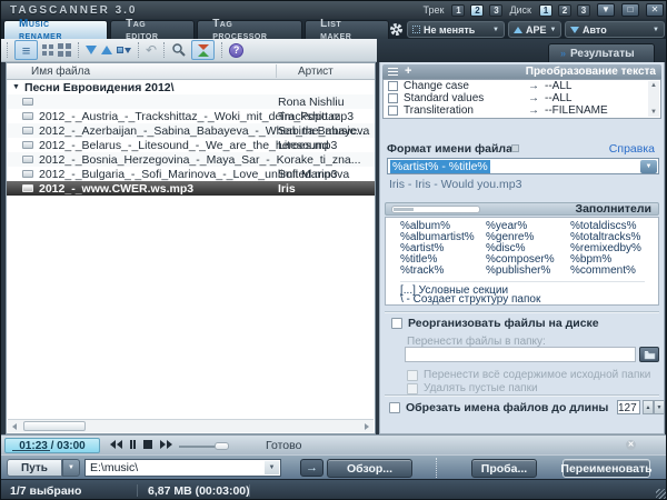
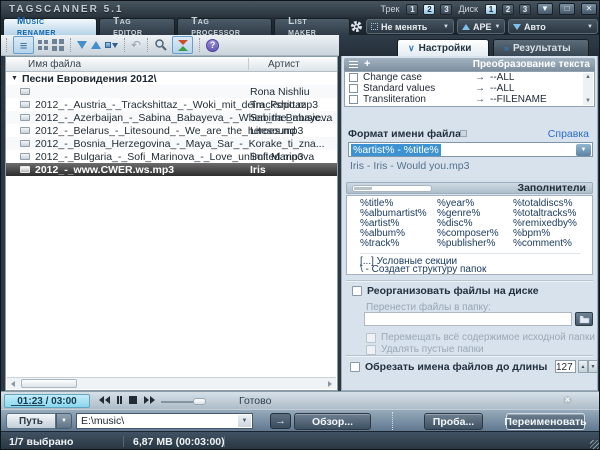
- TAGSCANNER 3.0
+ TAGSCANNER 5.1
  Трек
  1
  2
  3
  Диск
  1
  2
  3
  ▼
  □
  ✕
  Music renamer
  Tag editor
  Tag processor
  List maker
  Не менять
  APE
  Авто
  ≡
  ↶
  ?
+ ∨
+ Настройки
  »
  Результаты
  Имя файла
  Артист
  Песни Евровидения 2012\
  Rona Nishliu
  2012_-_Austria_-_Trackshittaz_-_Woki_mit_deim_Popo.mp3
  Trackshittaz
  2012_-_Azerbaijan_-_Sabina_Babayeva_-_When_the_music...
  Sabina Babayeva
  2012_-_Belarus_-_Litesound_-_We_are_the_heroes.mp3
  Litesound
  2012_-_Bosnia_Herzegovina_-_Maya_Sar_-_Korake_ti_zna...
  2012_-_Bulgaria_-_Sofi_Marinova_-_Love_unlimited.mp3
  Sofi Marinova
  2012_-_www.CWER.ws.mp3
  Iris
  +
  Преобразование текста
  Change case
  →
  --ALL
  Standard values
  →
  --ALL
  Transliteration
  →
  --FILENAME
  Формат имени файла
  Справка
  %artist% - %title%
  Iris - Iris - Would you.mp3
  Заполнители
- %album%
+ %title%
  %albumartist%
  %artist%
- %title%
+ %album%
  %track%
  %year%
  %genre%
  %disc%
  %composer%
  %publisher%
  %totaldiscs%
  %totaltracks%
  %remixedby%
  %bpm%
  %comment%
  [...] Условные секции
  \ - Создает структуру папок
  Реорганизовать файлы на диске
  Перенести файлы в папку:
- Перенести всё содержимое исходной папки
+ Перемещать всё содержимое исходной папки
  Удалять пустые папки
  Обрезать имена файлов до длины
  127
  01:23 / 03:00
  Готово
  Путь
  E:\music\
  →
  Обзор...
  Проба...
  Переименовать
  1/7 выбрано
  6,87 MB (00:03:00)
